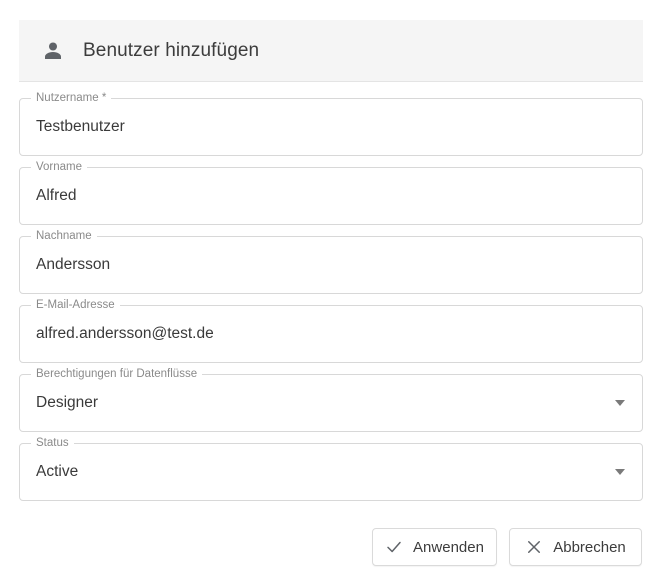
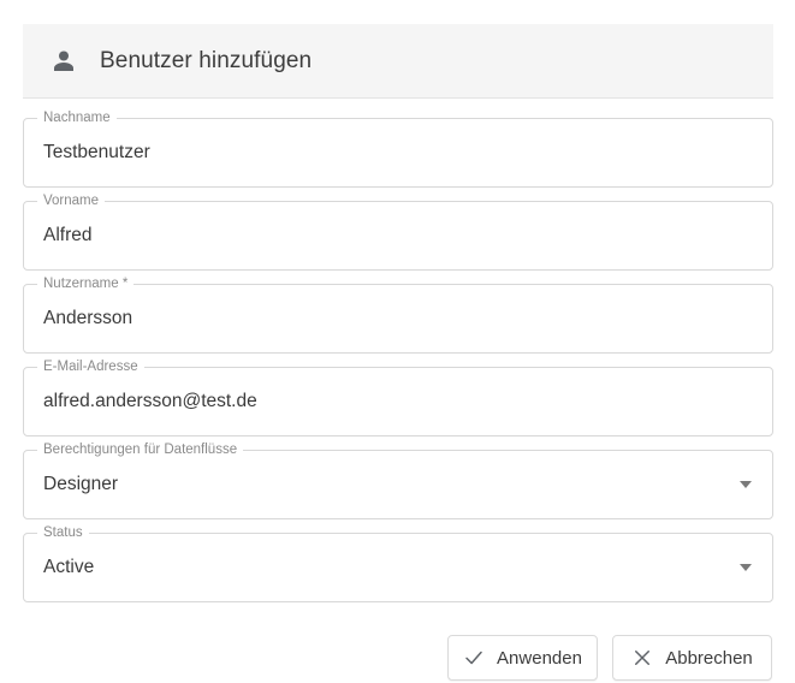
  Benutzer hinzufügen
- Nutzername *
+ Nachname
  Testbenutzer
  Vorname
  Alfred
- Nachname
+ Nutzername *
  Andersson
  E-Mail-Adresse
  alfred.andersson@test.de
  Berechtigungen für Datenflüsse
  Designer
  Status
  Active
  Anwenden
  Abbrechen
